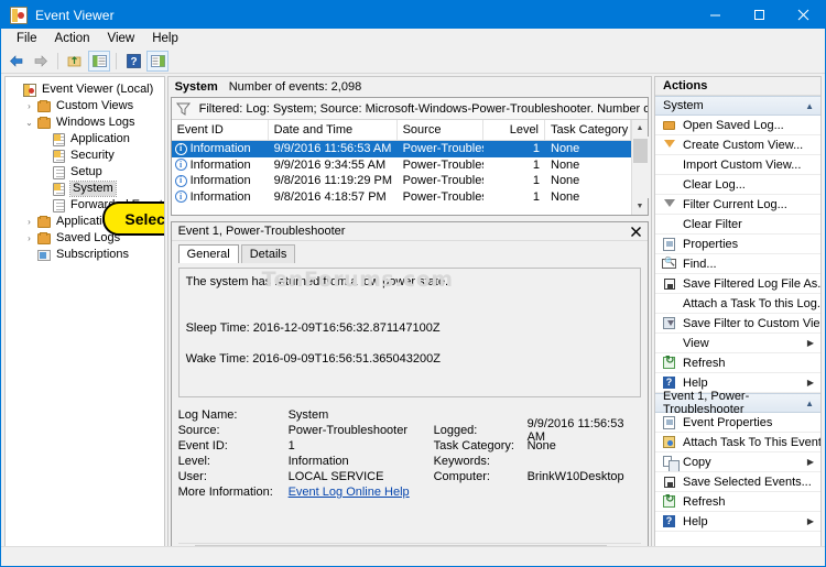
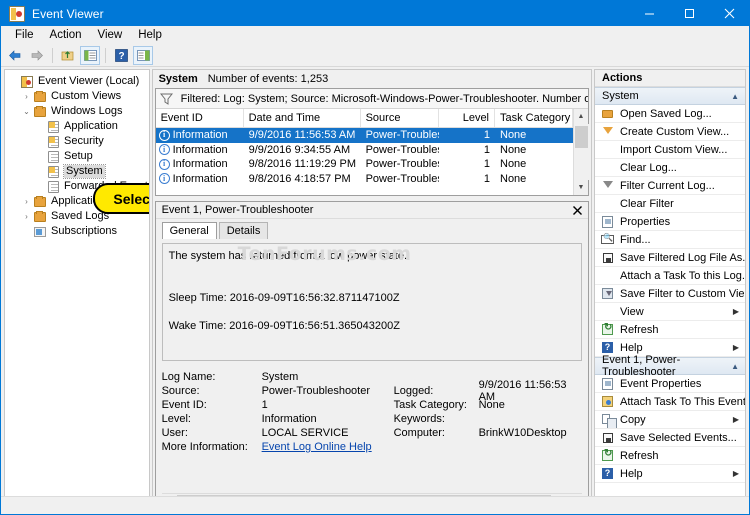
  Event Viewer
  File
  Action
  View
  Help
  ?
  Event Viewer (Local)
  ›
  Custom Views
  ⌄
  Windows Logs
  Application
  Security
  Setup
  System
  ›
  ›
  Saved Logs
  Subscriptions
  Selec
  System
- Number of events: 2,098
+ Number of events: 1,253
  Filtered: Log: System; Source: Microsoft-Windows-Power-Troubleshooter. Number o
  Event ID
  Date and Time
  Source
  Level
  Task Category
  i
  Information
  9/9/2016 11:56:53 AM
  1
  None
  i
  Information
  9/9/2016 9:34:55 AM
  1
  None
  i
  Information
  9/8/2016 11:19:29 PM
  1
  None
  i
  Information
  9/8/2016 4:18:57 PM
  1
  None
  Event 1, Power-Troubleshooter
  General
  Details
  TenForums.com
  The system has returned from a low power state.
- Sleep Time: 2016-12-09T16:56:32.871147100Z
+ Sleep Time: 2016-09-09T16:56:32.871147100Z
  Wake Time: 2016-09-09T16:56:51.365043200Z
  Log Name:
  System
  Source:
  Power-Troubleshooter
  Logged:
  9/9/2016 11:56:53 AM
  Event ID:
  1
  Task Category:
  None
  Level:
  Information
  Keywords:
  User:
  LOCAL SERVICE
  Computer:
  BrinkW10Desktop
  More Information:
  Event Log Online Help
  Actions
  System
  ▲
  Open Saved Log...
  Create Custom View...
  Import Custom View...
  Clear Log...
  Filter Current Log...
  Clear Filter
  Properties
  Find...
  Save Filtered Log File As.
  Attach a Task To this Log.
  Save Filter to Custom Vie
  View
  ▶
  Refresh
  ?
  Help
  ▶
  Event 1, Power-Troubleshooter
  ▲
  Event Properties
  Attach Task To This Event
  Copy
  ▶
  Save Selected Events...
  Refresh
  ?
  Help
  ▶
